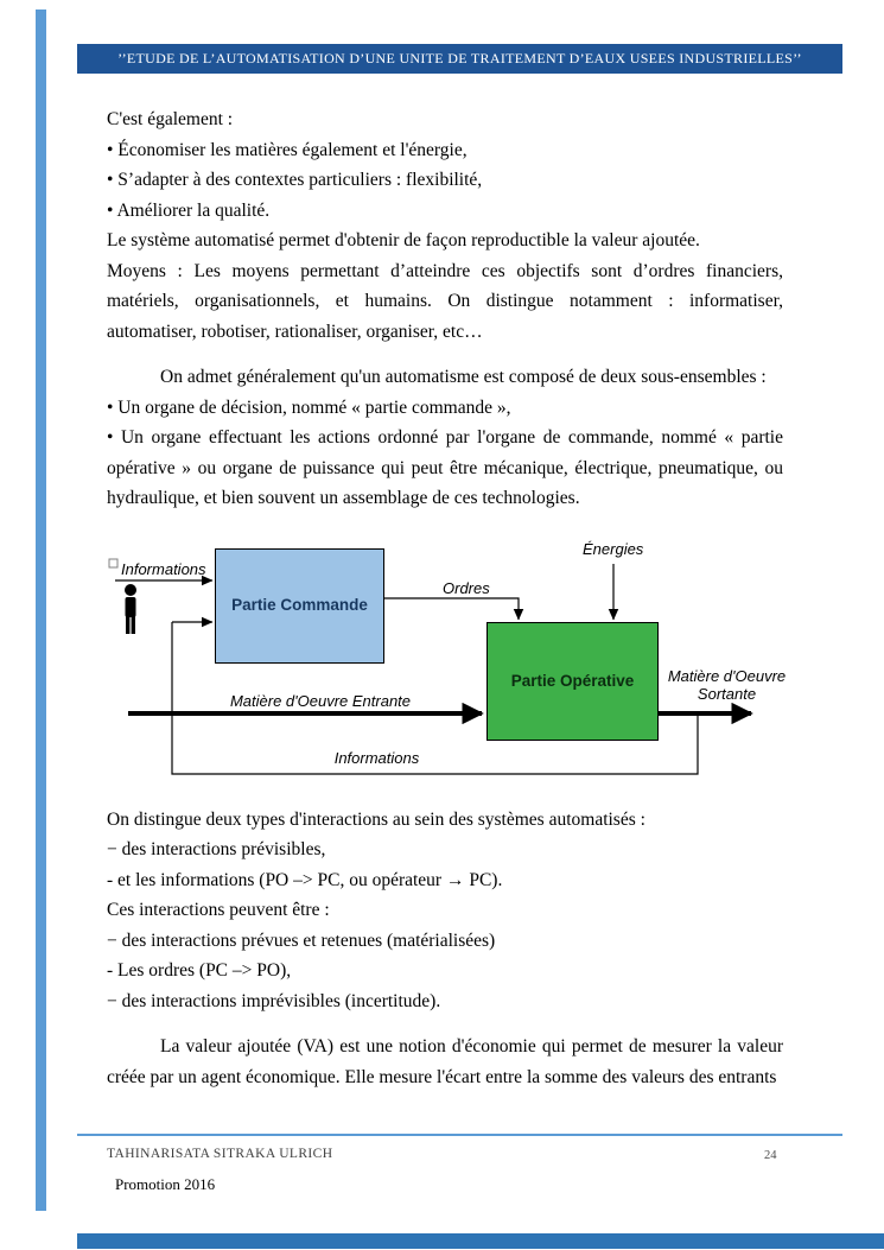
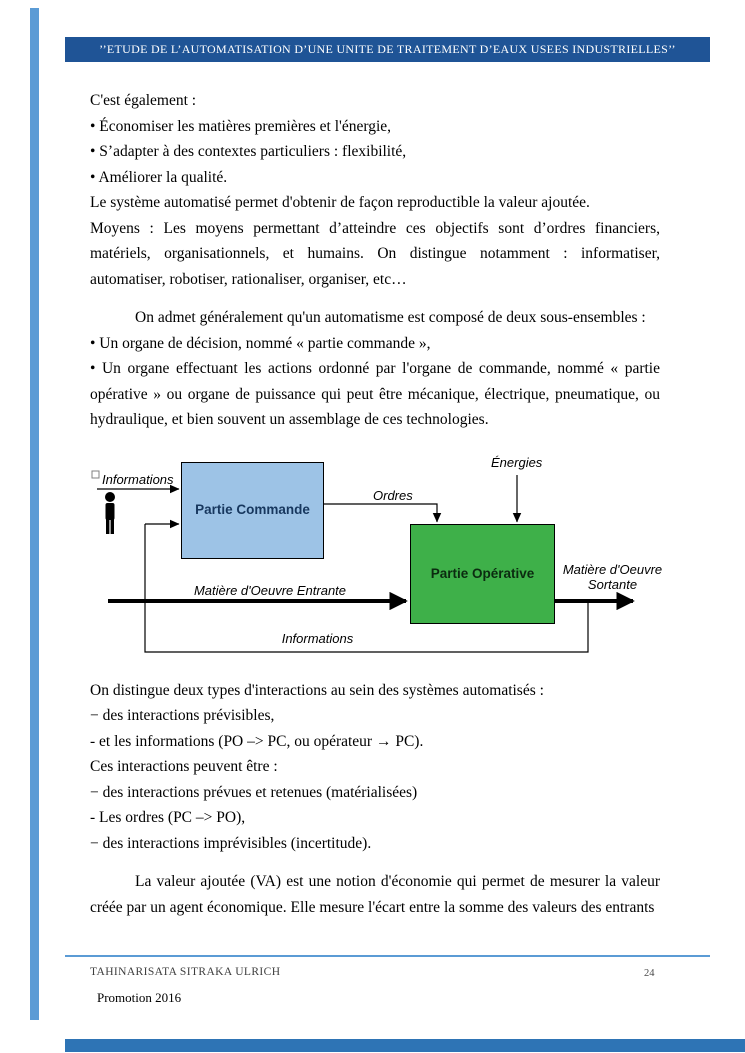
  ’’ETUDE DE L’AUTOMATISATION D’UNE UNITE DE TRAITEMENT D’EAUX USEES INDUSTRIELLES’’
  C'est également :
- • Économiser les matières également et l'énergie,
+ • Économiser les matières premières et l'énergie,
  • S’adapter à des contextes particuliers : flexibilité,
  • Améliorer la qualité.
  Le système automatisé permet d'obtenir de façon reproductible la valeur ajoutée.
  Moyens : Les moyens permettant d’atteindre ces objectifs sont d’ordres financiers, matériels, organisationnels, et humains. On distingue notamment : informatiser, automatiser, robotiser, rationaliser, organiser, etc…
  On admet généralement qu'un automatisme est composé de deux sous-ensembles :
  • Un organe de décision, nommé « partie commande »,
  • Un organe effectuant les actions ordonné par l'organe de commande, nommé « partie opérative » ou organe de puissance qui peut être mécanique, électrique, pneumatique, ou hydraulique, et bien souvent un assemblage de ces technologies.
  Informations
  Partie Commande
  Ordres
  Énergies
  Partie Opérative
  Matière d'Oeuvre Entrante
  Matière d'Oeuvre Sortante
  Informations
  On distingue deux types d'interactions au sein des systèmes automatisés :
  − des interactions prévisibles,
  - et les informations (PO –> PC, ou opérateur → PC).
  Ces interactions peuvent être :
  − des interactions prévues et retenues (matérialisées)
  - Les ordres (PC –> PO),
  − des interactions imprévisibles (incertitude).
  La valeur ajoutée (VA) est une notion d'économie qui permet de mesurer la valeur créée par un agent économique. Elle mesure l'écart entre la somme des valeurs des entrants
  TAHINARISATA SITRAKA ULRICH
  24
  Promotion 2016
